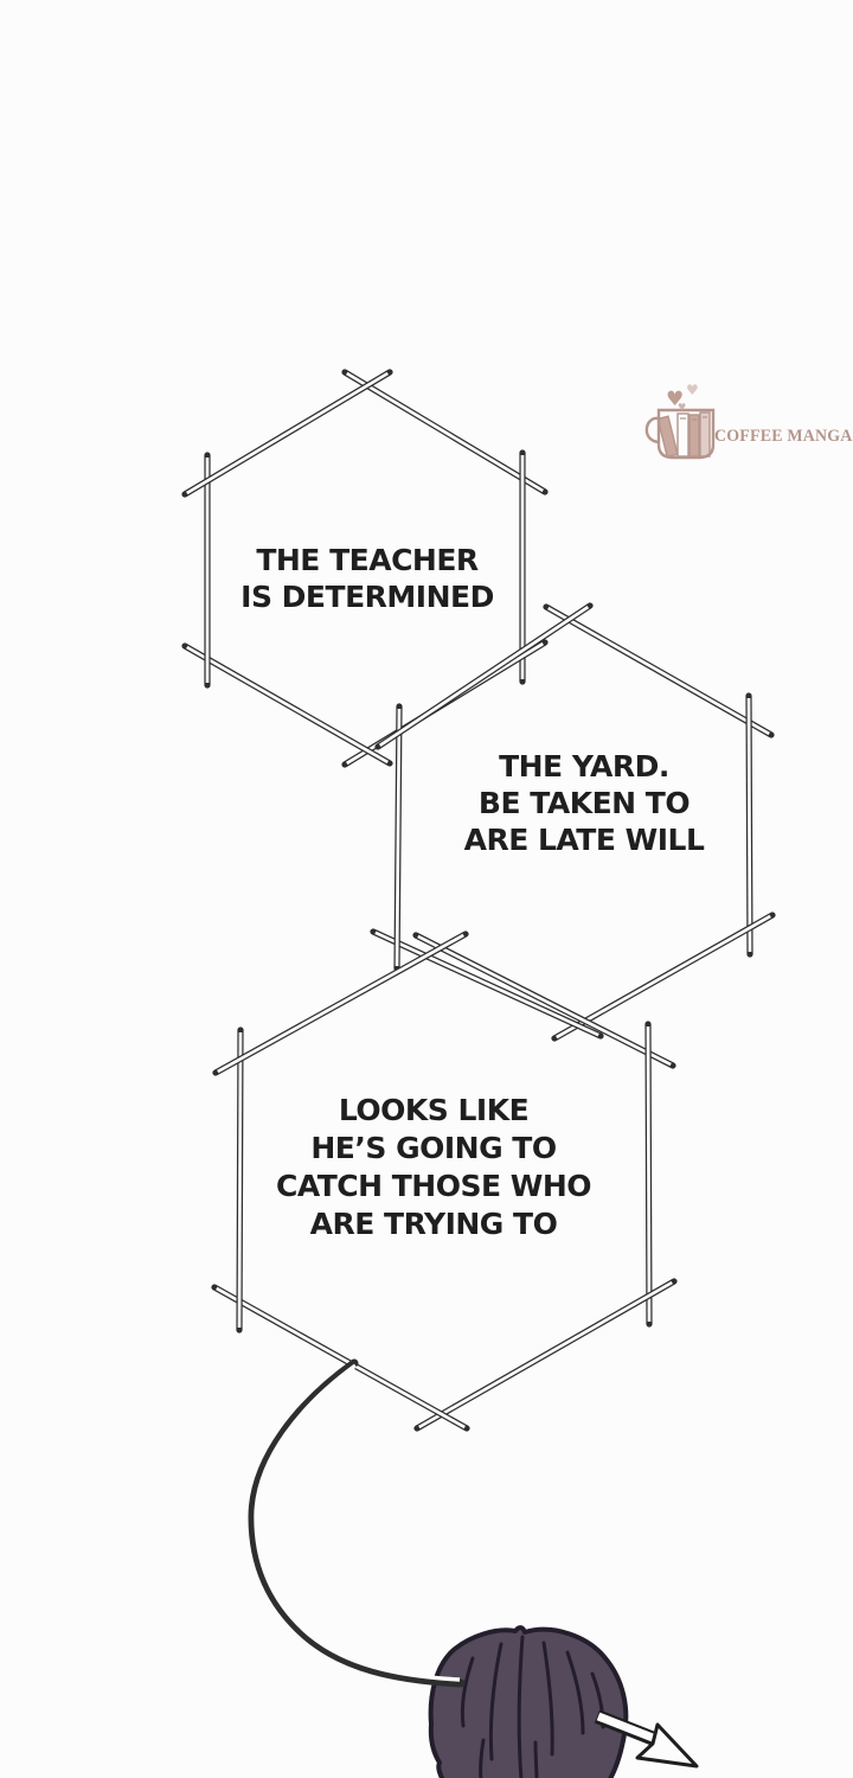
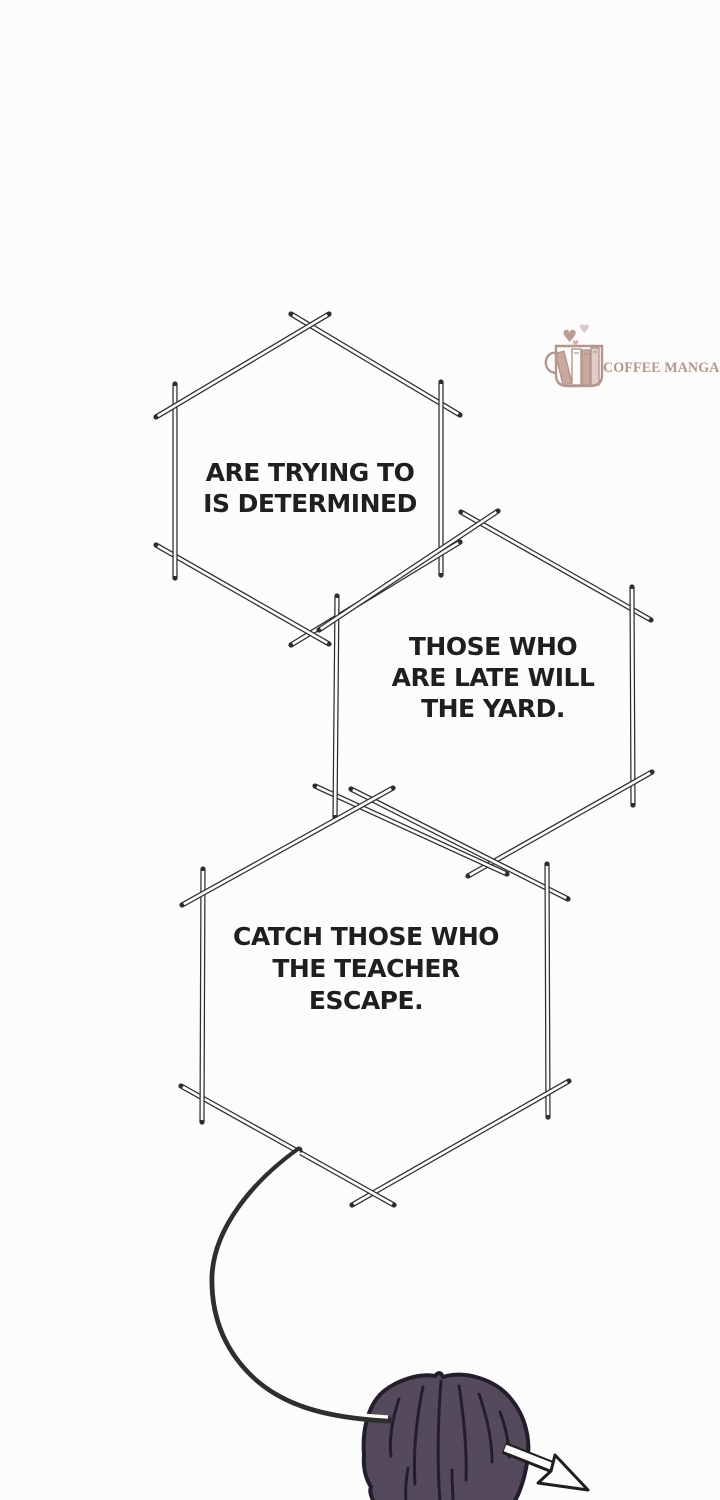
- THE TEACHER
+ ARE TRYING TO
  IS DETERMINED
+ THOSE WHO
- THE YARD.
+ ARE LATE WILL
- BE TAKEN TO
- ARE LATE WILL
+ THE YARD.
- LOOKS LIKE
- HE’S GOING TO
  CATCH THOSE WHO
- ARE TRYING TO
+ THE TEACHER
+ ESCAPE.
  ♥
  ♥
  ♥
  COFFEE MANGA
